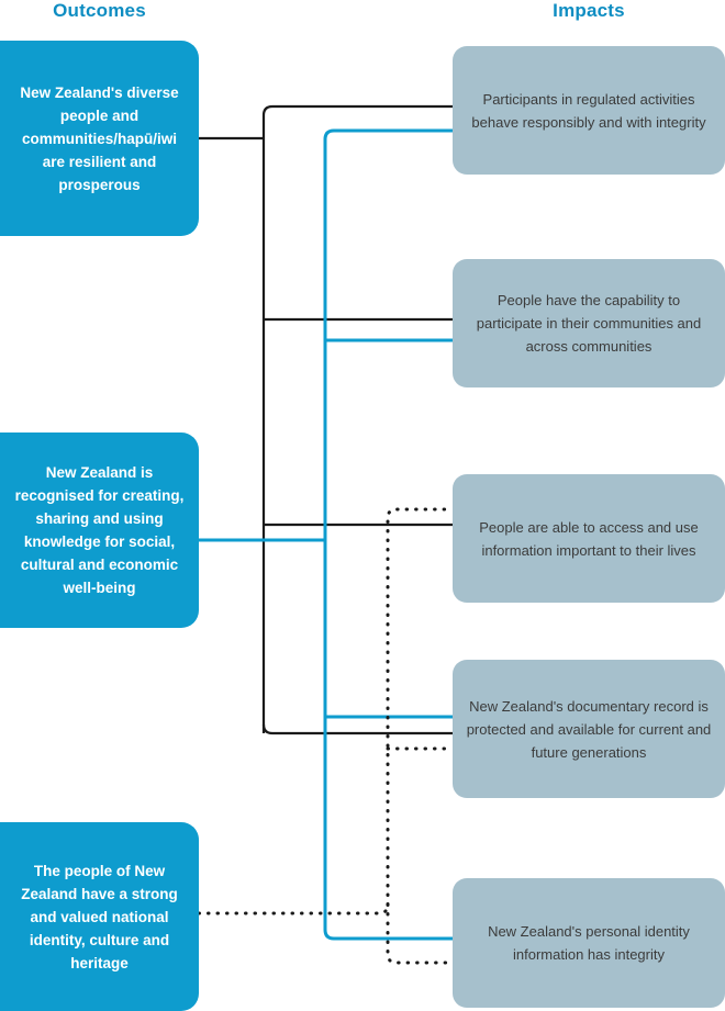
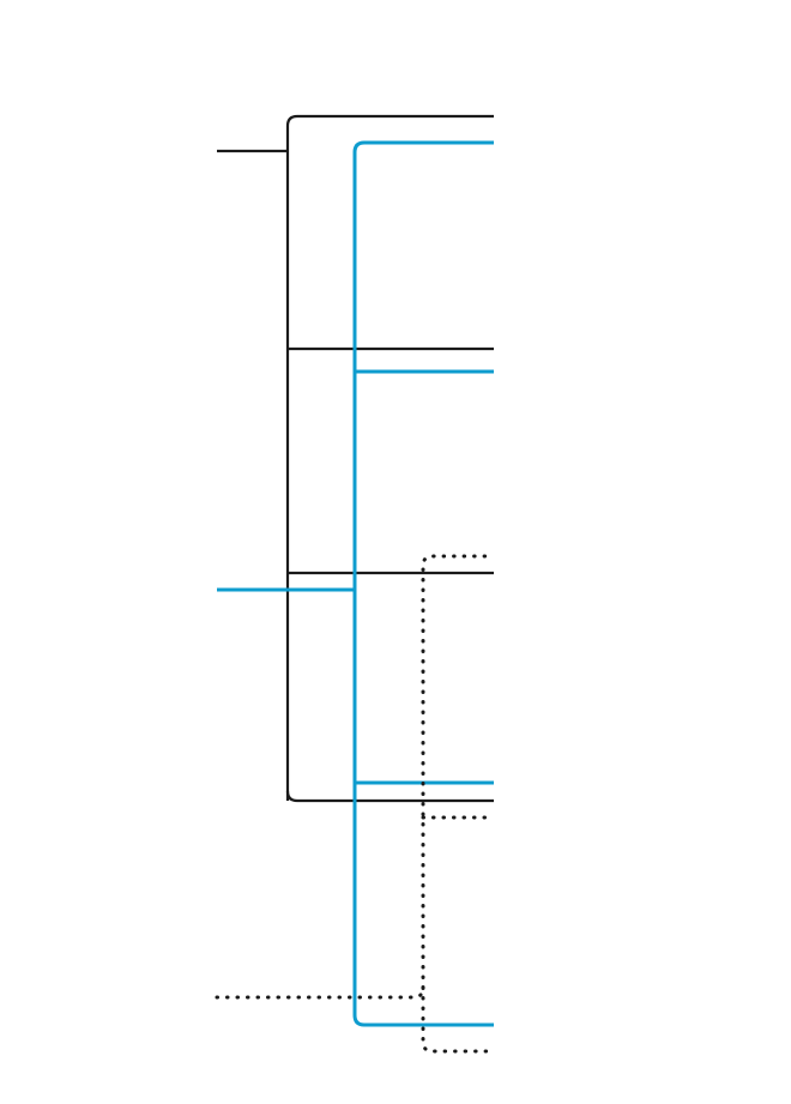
- Outcomes
- Impacts
- New Zealand's diverse people and communities/hapū/iwi are resilient and prosperous
- New Zealand is recognised for creating, sharing and using knowledge for social, cultural and economic well-being
- The people of New Zealand have a strong and valued national identity, culture and heritage
- Participants in regulated activities behave responsibly and with integrity
- People have the capability to participate in their communities and across communities
- People are able to access and use information important to their lives
- New Zealand's documentary record is protected and available for current and future generations
- New Zealand's personal identity information has integrity
